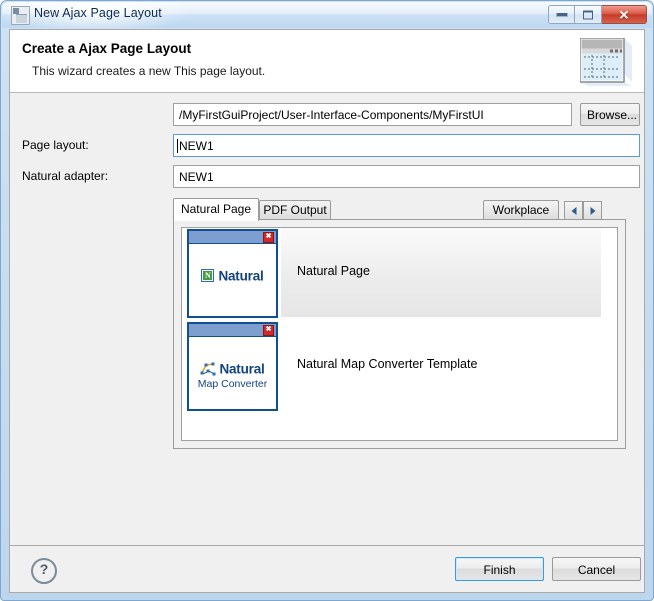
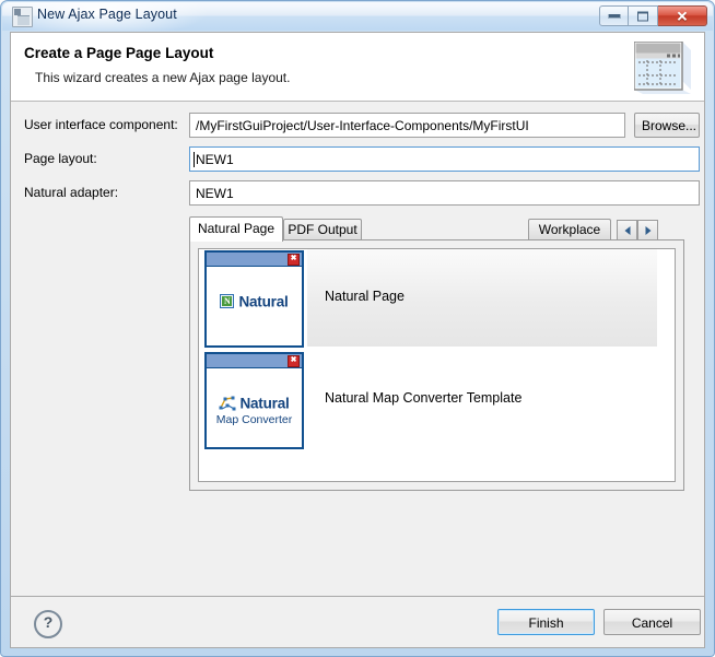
  New Ajax Page Layout
  ✕
- Create a Ajax Page Layout
+ Create a Page Page Layout
- This wizard creates a new This page layout.
+ This wizard creates a new Ajax page layout.
+ User interface component:
  /MyFirstGuiProject/User-Interface-Components/MyFirstUI
  Browse...
  Page layout:
  NEW1
  Natural adapter:
  NEW1
  Natural Page
  PDF Output
  Workplace
  N
  Natural
  Natural Page
  Natural
  Map Converter
  Natural Map Converter Template
  ?
  Finish
  Cancel
